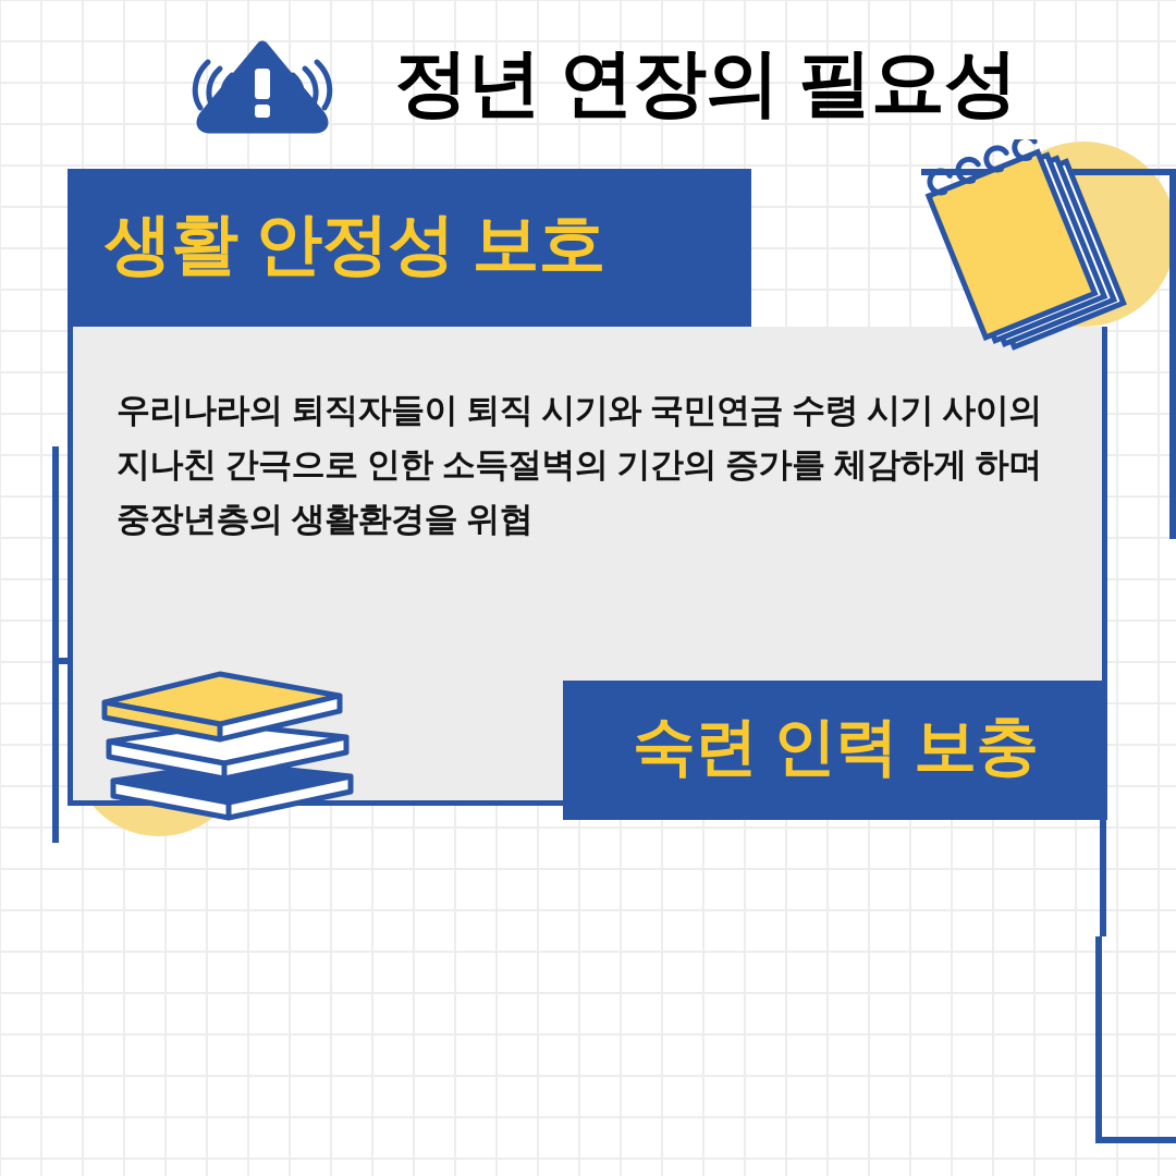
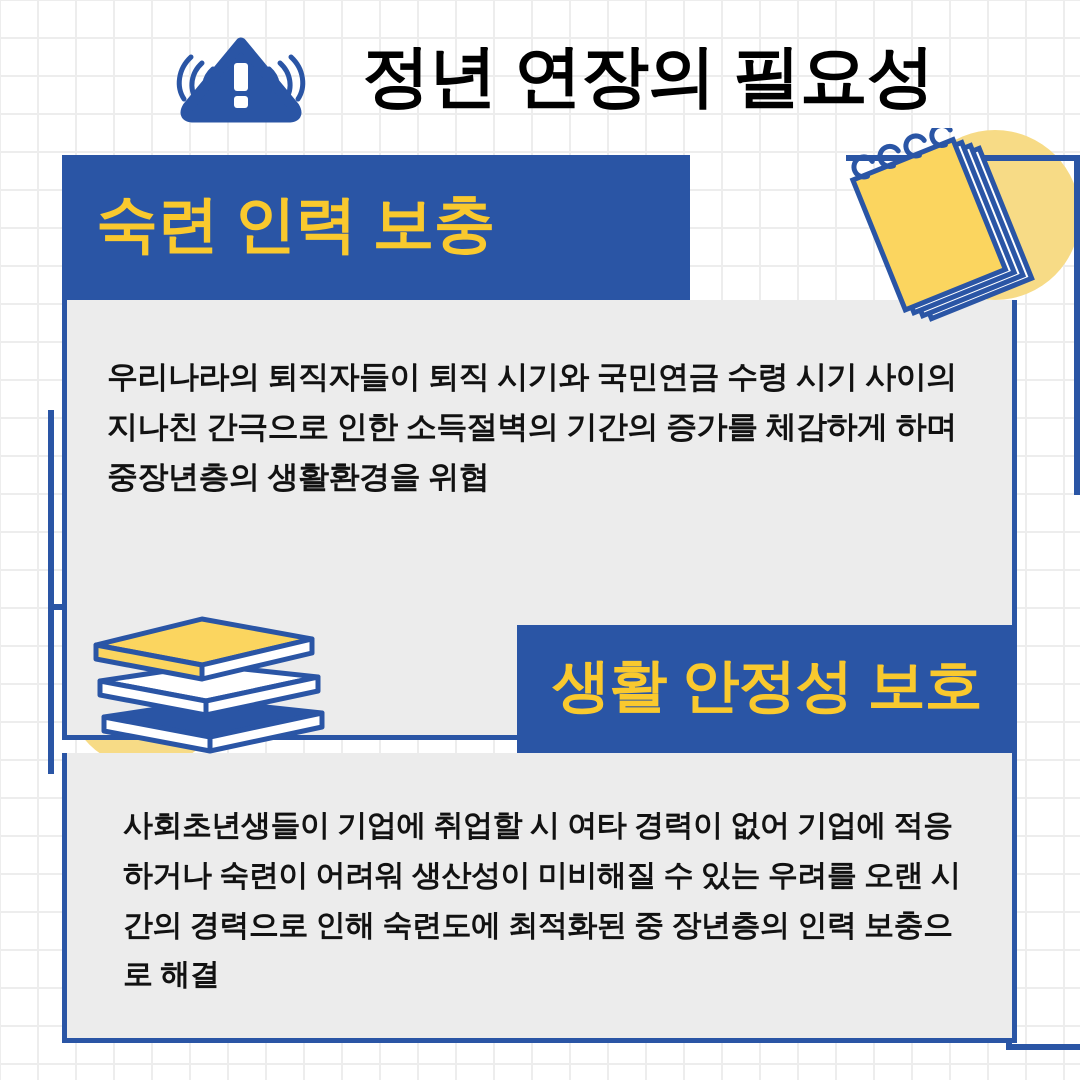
  정년 연장의 필요성
- 생활 안정성 보호
+ 숙련 인력 보충
  우리나라의 퇴직자들이 퇴직 시기와 국민연금 수령 시기 사이의 지나친 간극으로 인한 소득절벽의 기간의 증가를 체감하게 하며 중장년층의 생활환경을 위협
- 숙련 인력 보충
+ 생활 안정성 보호
+ 사회초년생들이 기업에 취업할 시 여타 경력이 없어 기업에 적응하거나 숙련이 어려워 생산성이 미비해질 수 있는 우려를 오랜 시간의 경력으로 인해 숙련도에 최적화된 중 장년층의 인력 보충으로 해결
